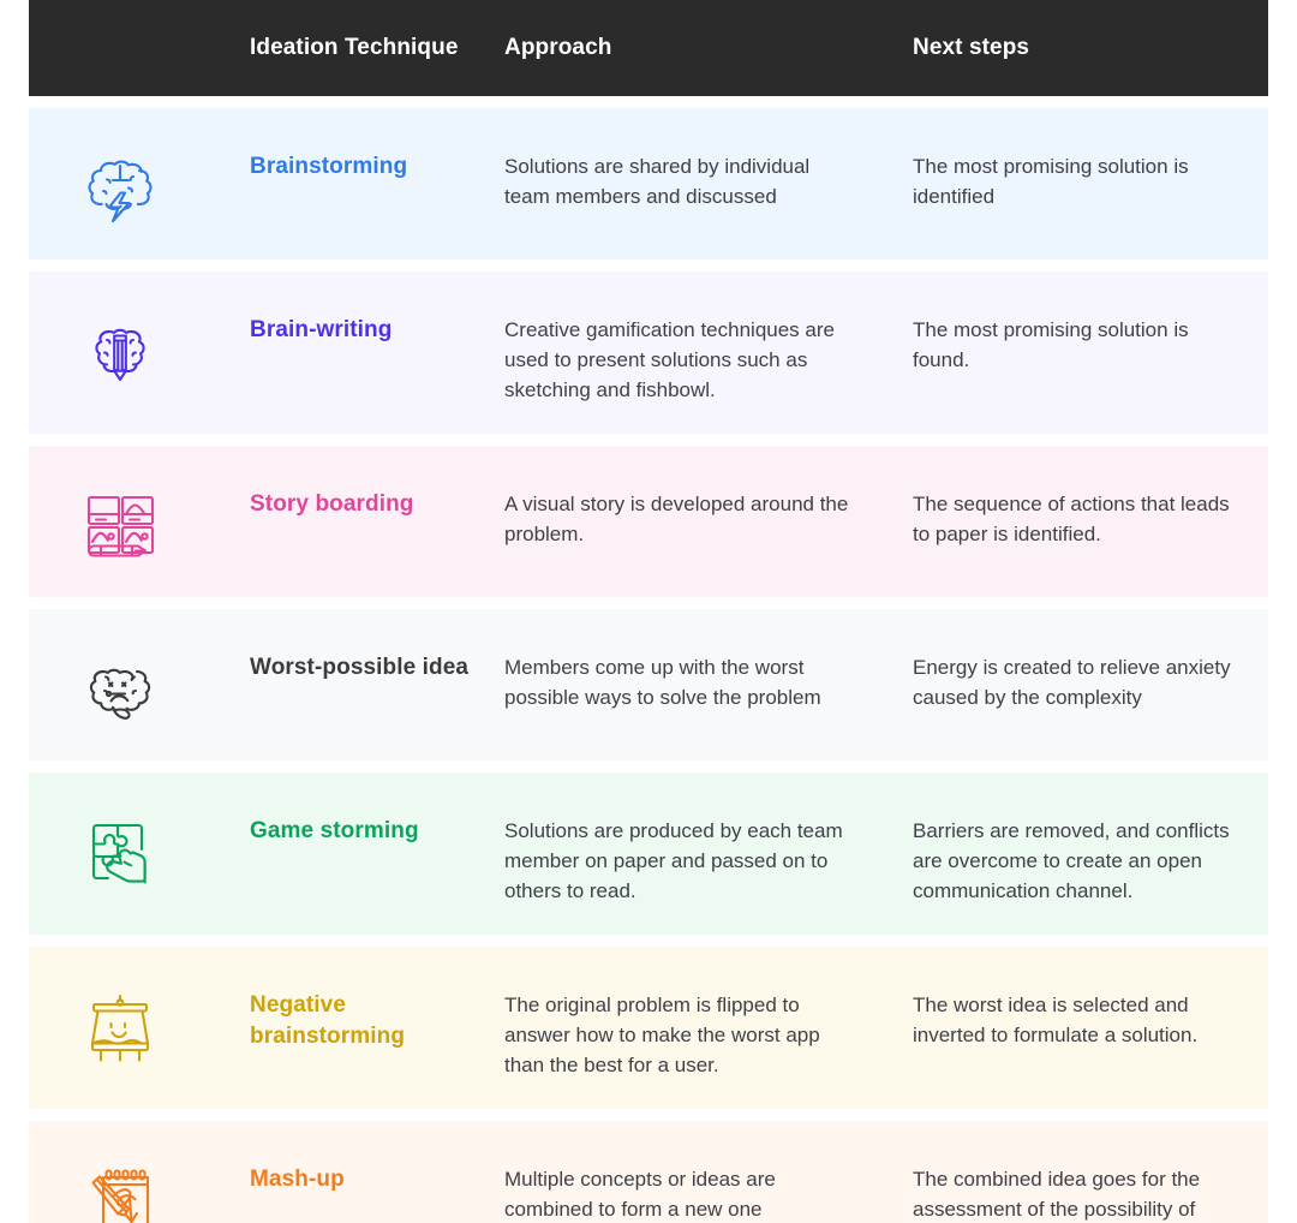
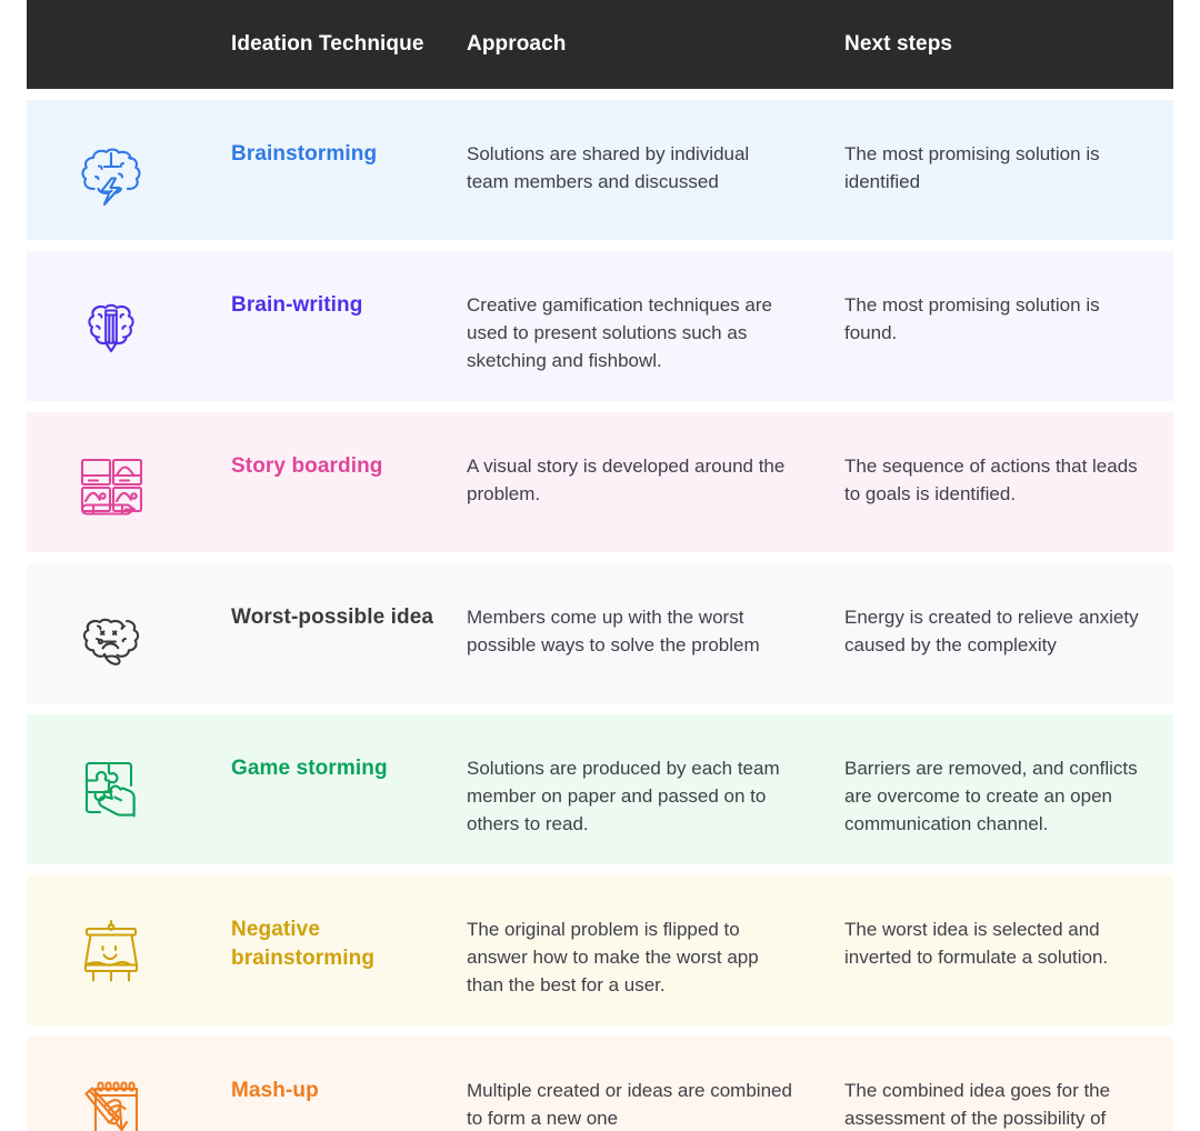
  Ideation Technique
  Approach
  Next steps
  Brainstorming
  Solutions are shared by individual team members and discussed
  The most promising solution is identified
  Brain-writing
  Creative gamification techniques are used to present solutions such as sketching and fishbowl.
  The most promising solution is found.
  Story boarding
  A visual story is developed around the problem.
- The sequence of actions that leads to paper is identified.
+ The sequence of actions that leads to goals is identified.
  Worst-possible idea
  Members come up with the worst possible ways to solve the problem
  Energy is created to relieve anxiety caused by the complexity
  Game storming
  Solutions are produced by each team member on paper and passed on to others to read.
  Barriers are removed, and conflicts are overcome to create an open communication channel.
  Negative brainstorming
  The original problem is flipped to answer how to make the worst app than the best for a user.
  The worst idea is selected and inverted to formulate a solution.
  Mash-up
- Multiple concepts or ideas are combined to form a new one
+ Multiple created or ideas are combined to form a new one
  The combined idea goes for the assessment of the possibility of
